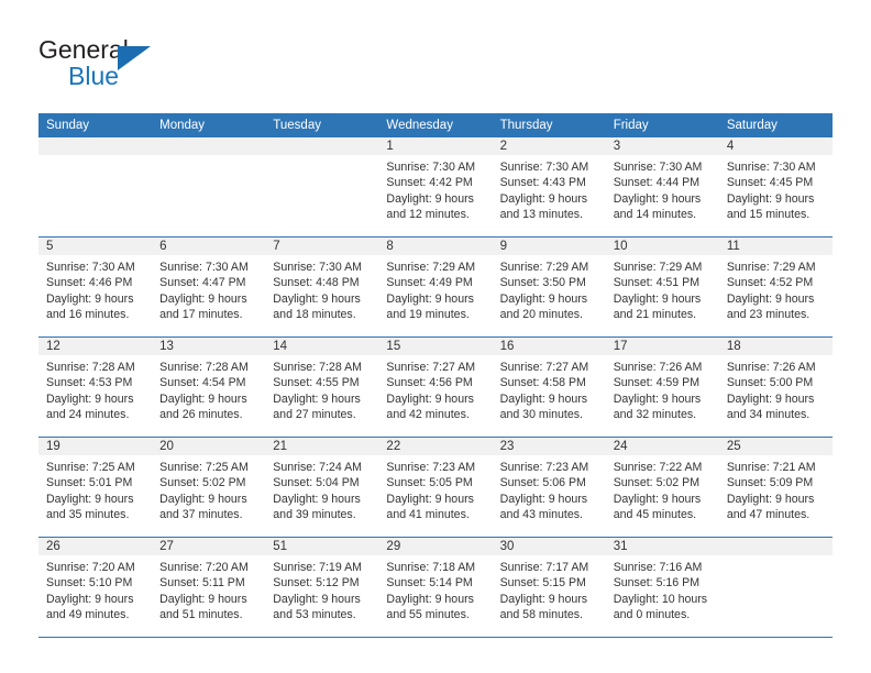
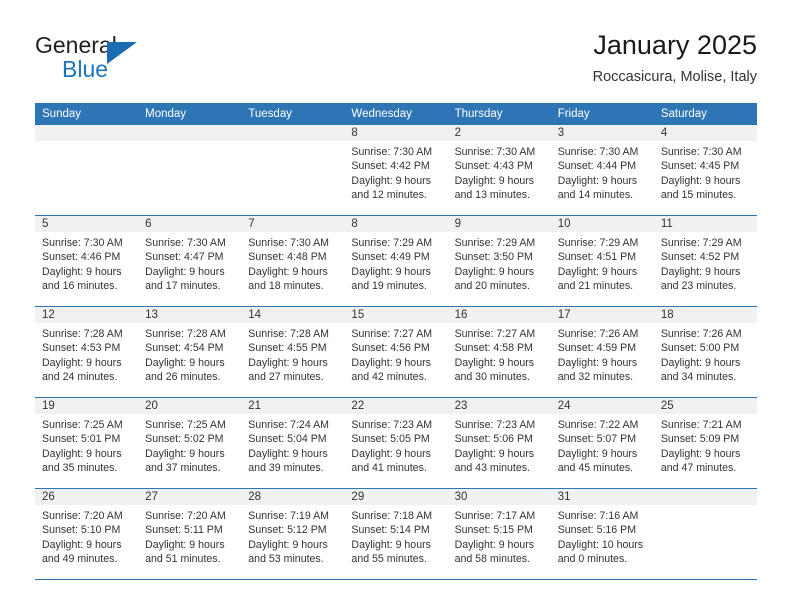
  General
  Blue
+ January 2025
+ Roccasicura, Molise, Italy
  Sunday	Monday	Tuesday	Wednesday	Thursday	Friday	Saturday
- 			1Sunrise: 7:30 AMSunset: 4:42 PMDaylight: 9 hoursand 12 minutes.	2Sunrise: 7:30 AMSunset: 4:43 PMDaylight: 9 hoursand 13 minutes.	3Sunrise: 7:30 AMSunset: 4:44 PMDaylight: 9 hoursand 14 minutes.	4Sunrise: 7:30 AMSunset: 4:45 PMDaylight: 9 hoursand 15 minutes.
+ 			8Sunrise: 7:30 AMSunset: 4:42 PMDaylight: 9 hoursand 12 minutes.	2Sunrise: 7:30 AMSunset: 4:43 PMDaylight: 9 hoursand 13 minutes.	3Sunrise: 7:30 AMSunset: 4:44 PMDaylight: 9 hoursand 14 minutes.	4Sunrise: 7:30 AMSunset: 4:45 PMDaylight: 9 hoursand 15 minutes.
  5Sunrise: 7:30 AMSunset: 4:46 PMDaylight: 9 hoursand 16 minutes.	6Sunrise: 7:30 AMSunset: 4:47 PMDaylight: 9 hoursand 17 minutes.	7Sunrise: 7:30 AMSunset: 4:48 PMDaylight: 9 hoursand 18 minutes.	8Sunrise: 7:29 AMSunset: 4:49 PMDaylight: 9 hoursand 19 minutes.	9Sunrise: 7:29 AMSunset: 3:50 PMDaylight: 9 hoursand 20 minutes.	10Sunrise: 7:29 AMSunset: 4:51 PMDaylight: 9 hoursand 21 minutes.	11Sunrise: 7:29 AMSunset: 4:52 PMDaylight: 9 hoursand 23 minutes.
  12Sunrise: 7:28 AMSunset: 4:53 PMDaylight: 9 hoursand 24 minutes.	13Sunrise: 7:28 AMSunset: 4:54 PMDaylight: 9 hoursand 26 minutes.	14Sunrise: 7:28 AMSunset: 4:55 PMDaylight: 9 hoursand 27 minutes.	15Sunrise: 7:27 AMSunset: 4:56 PMDaylight: 9 hoursand 42 minutes.	16Sunrise: 7:27 AMSunset: 4:58 PMDaylight: 9 hoursand 30 minutes.	17Sunrise: 7:26 AMSunset: 4:59 PMDaylight: 9 hoursand 32 minutes.	18Sunrise: 7:26 AMSunset: 5:00 PMDaylight: 9 hoursand 34 minutes.
- 19Sunrise: 7:25 AMSunset: 5:01 PMDaylight: 9 hoursand 35 minutes.	20Sunrise: 7:25 AMSunset: 5:02 PMDaylight: 9 hoursand 37 minutes.	21Sunrise: 7:24 AMSunset: 5:04 PMDaylight: 9 hoursand 39 minutes.	22Sunrise: 7:23 AMSunset: 5:05 PMDaylight: 9 hoursand 41 minutes.	23Sunrise: 7:23 AMSunset: 5:06 PMDaylight: 9 hoursand 43 minutes.	24Sunrise: 7:22 AMSunset: 5:02 PMDaylight: 9 hoursand 45 minutes.	25Sunrise: 7:21 AMSunset: 5:09 PMDaylight: 9 hoursand 47 minutes.
+ 19Sunrise: 7:25 AMSunset: 5:01 PMDaylight: 9 hoursand 35 minutes.	20Sunrise: 7:25 AMSunset: 5:02 PMDaylight: 9 hoursand 37 minutes.	21Sunrise: 7:24 AMSunset: 5:04 PMDaylight: 9 hoursand 39 minutes.	22Sunrise: 7:23 AMSunset: 5:05 PMDaylight: 9 hoursand 41 minutes.	23Sunrise: 7:23 AMSunset: 5:06 PMDaylight: 9 hoursand 43 minutes.	24Sunrise: 7:22 AMSunset: 5:07 PMDaylight: 9 hoursand 45 minutes.	25Sunrise: 7:21 AMSunset: 5:09 PMDaylight: 9 hoursand 47 minutes.
- 26Sunrise: 7:20 AMSunset: 5:10 PMDaylight: 9 hoursand 49 minutes.	27Sunrise: 7:20 AMSunset: 5:11 PMDaylight: 9 hoursand 51 minutes.	51Sunrise: 7:19 AMSunset: 5:12 PMDaylight: 9 hoursand 53 minutes.	29Sunrise: 7:18 AMSunset: 5:14 PMDaylight: 9 hoursand 55 minutes.	30Sunrise: 7:17 AMSunset: 5:15 PMDaylight: 9 hoursand 58 minutes.	31Sunrise: 7:16 AMSunset: 5:16 PMDaylight: 10 hoursand 0 minutes.
+ 26Sunrise: 7:20 AMSunset: 5:10 PMDaylight: 9 hoursand 49 minutes.	27Sunrise: 7:20 AMSunset: 5:11 PMDaylight: 9 hoursand 51 minutes.	28Sunrise: 7:19 AMSunset: 5:12 PMDaylight: 9 hoursand 53 minutes.	29Sunrise: 7:18 AMSunset: 5:14 PMDaylight: 9 hoursand 55 minutes.	30Sunrise: 7:17 AMSunset: 5:15 PMDaylight: 9 hoursand 58 minutes.	31Sunrise: 7:16 AMSunset: 5:16 PMDaylight: 10 hoursand 0 minutes.
